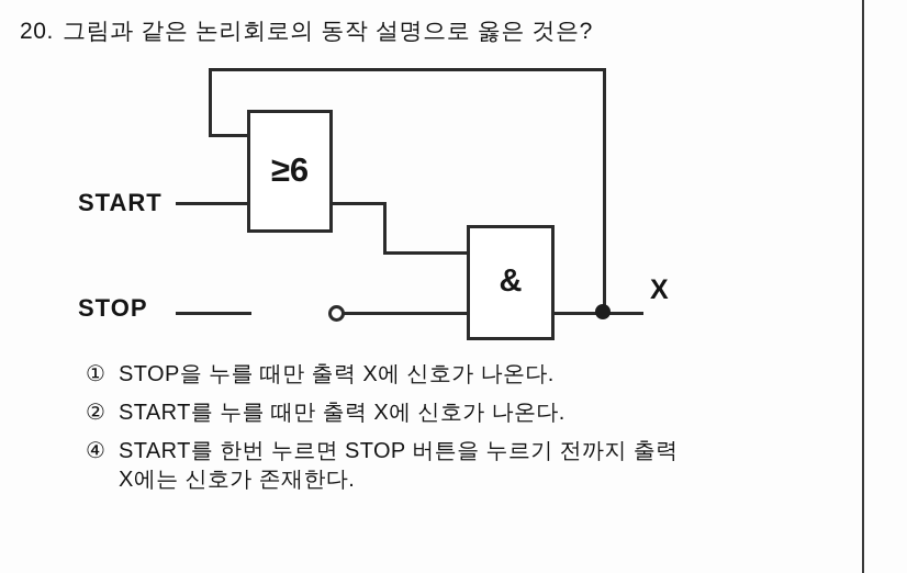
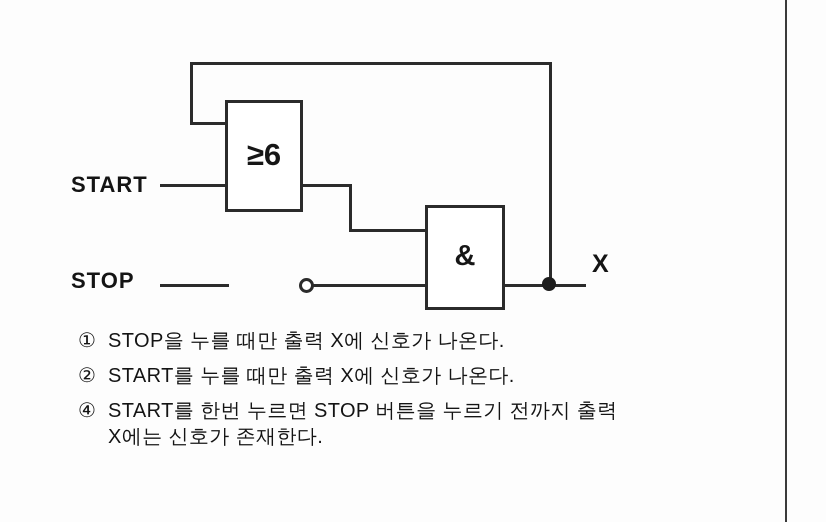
- 20. 그림과 같은 논리회로의 동작 설명으로 옳은 것은?
  ≥6
  &
  START
  STOP
  X
  ①
  STOP을 누를 때만 출력 X에 신호가 나온다.
  ②
  START를 누를 때만 출력 X에 신호가 나온다.
  ④
  START를 한번 누르면 STOP 버튼을 누르기 전까지 출력
  X에는 신호가 존재한다.
